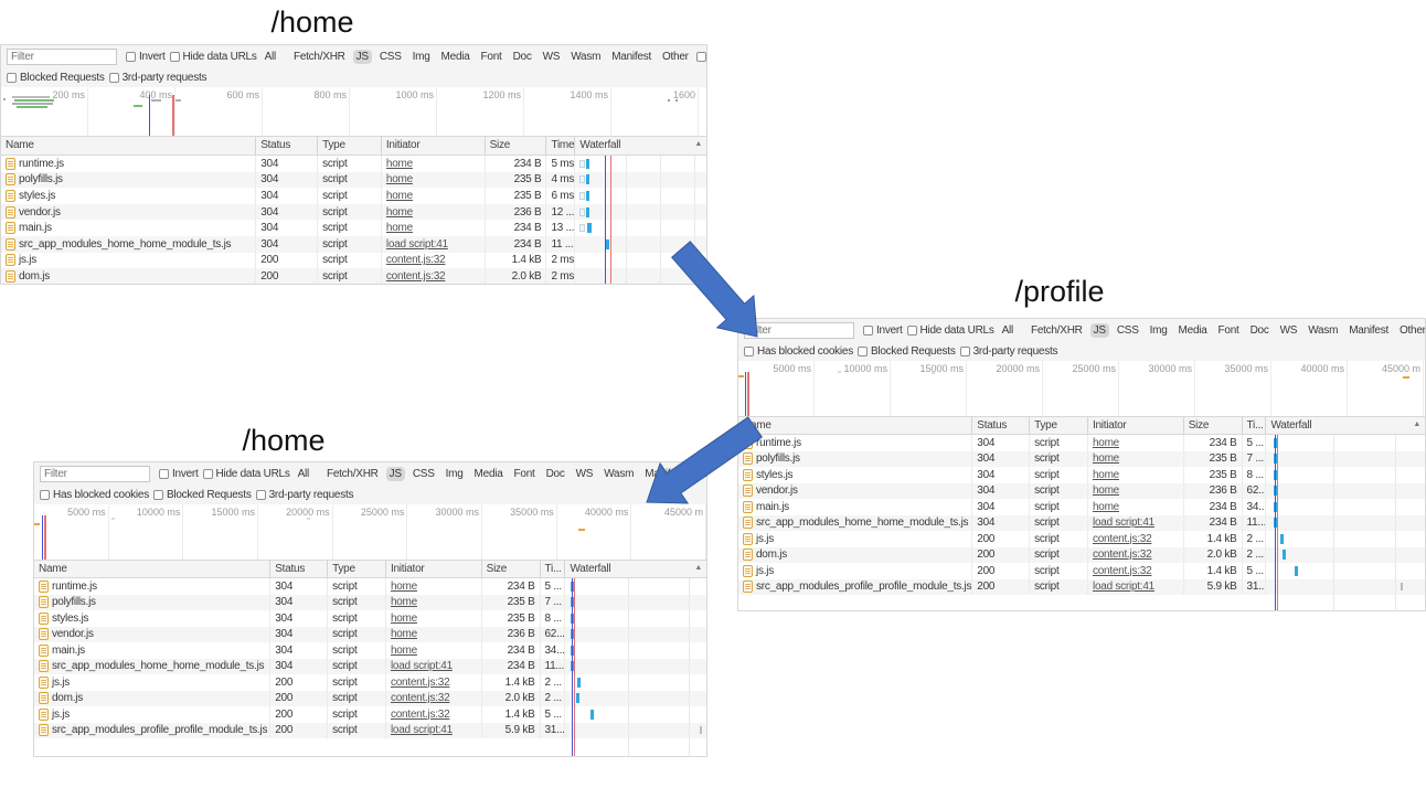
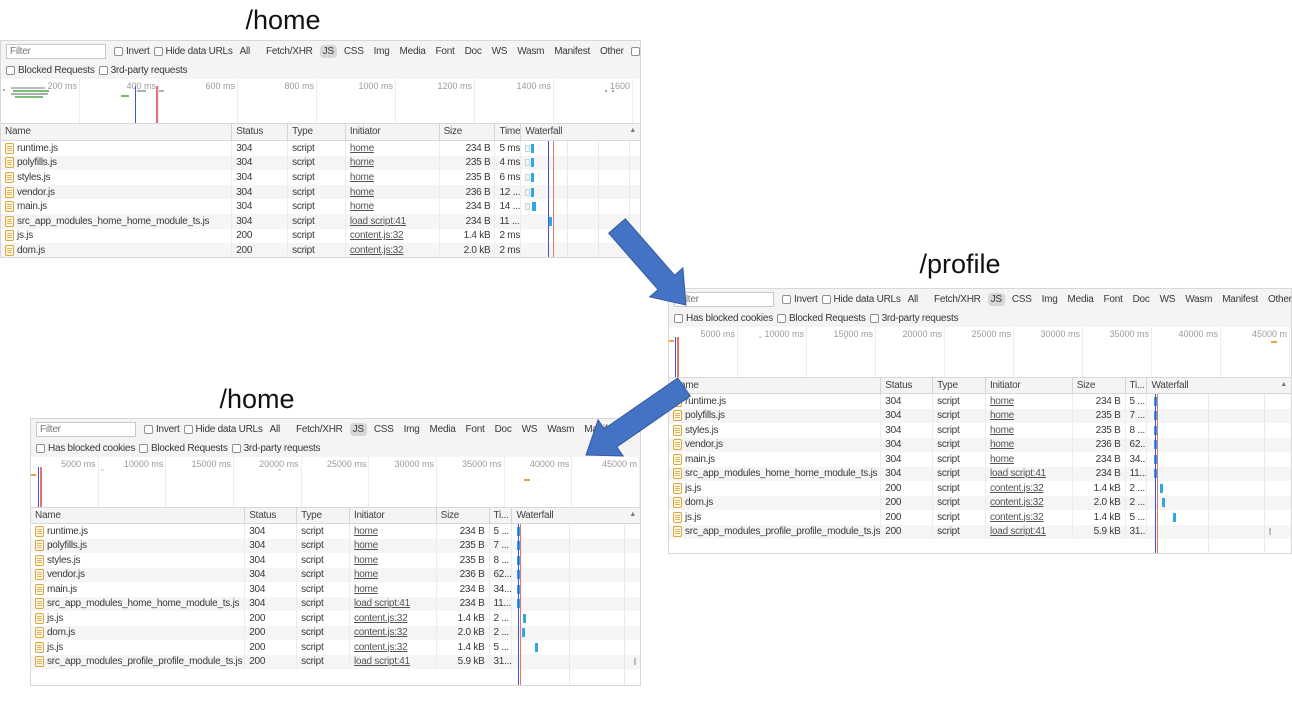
  /home
  /profile
  /home
  Filter
  Invert
  Hide data URLs
  All
  Fetch/XHR
  JS
  CSS
  Img
  Media
  Font
  Doc
  WS
  Wasm
  Manifest
  Other
  Blocked Requests
  3rd-party requests
  200 ms
  400 ms
  600 ms
  800 ms
  1000 ms
  1200 ms
  1400 ms
  1600
  Name
  Status
  Type
  Initiator
  Size
  Time
  Waterfall
  runtime.js
  304
  script
  home
  234 B
  5 ms
  polyfills.js
  304
  script
  home
  235 B
  4 ms
  styles.js
  304
  script
  home
  235 B
  6 ms
  vendor.js
  304
  script
  home
  236 B
  12 ...
  main.js
  304
  script
  home
  234 B
- 13 ...
+ 14 ...
  src_app_modules_home_home_module_ts.js
  304
  script
  load script:41
  234 B
  11 ...
  js.js
  200
  script
  content.js:32
  1.4 kB
  2 ms
  dom.js
  200
  script
  content.js:32
  2.0 kB
  2 ms
  Invert
  Hide data URLs
  All
  Fetch/XHR
  JS
  CSS
  Img
  Media
  Font
  Doc
  WS
  Wasm
  Manifest
  Other
  Has blocked cookies
  Blocked Requests
  3rd-party requests
  5000 ms
  10000 ms
  15000 ms
  20000 ms
  25000 ms
  30000 ms
  35000 ms
  40000 ms
  45000 m
  Status
  Type
  Initiator
  Size
  Ti...
  Waterfall
  runtime.js
  304
  script
  home
  234 B
  5 ...
  polyfills.js
  304
  script
  home
  235 B
  7 ...
  styles.js
  304
  script
  home
  235 B
  8 ...
  vendor.js
  304
  script
  home
  236 B
  62...
  main.js
  304
  script
  home
  234 B
  34...
  src_app_modules_home_home_module_ts.js
  304
  script
  load script:41
  234 B
  11...
  js.js
  200
  script
  content.js:32
  1.4 kB
  2 ...
  dom.js
  200
  script
  content.js:32
  2.0 kB
  2 ...
  js.js
  200
  script
  content.js:32
  1.4 kB
  5 ...
  src_app_modules_profile_profile_module_ts.js
  200
  script
  load script:41
  5.9 kB
  31...
  Filter
  Invert
  Hide data URLs
  All
  Fetch/XHR
  JS
  CSS
  Img
  Media
  Font
  Doc
  WS
  Wasm
  Has blocked cookies
  Blocked Requests
  3rd-party requests
  5000 ms
  10000 ms
  15000 ms
  20000 ms
  25000 ms
  30000 ms
  35000 ms
  40000 ms
  45000 m
  Name
  Status
  Type
  Initiator
  Size
  Ti...
  Waterfall
  runtime.js
  304
  script
  home
  234 B
  5 ...
  polyfills.js
  304
  script
  home
  235 B
  7 ...
  styles.js
  304
  script
  home
  235 B
  8 ...
  vendor.js
  304
  script
  home
  236 B
  62...
  main.js
  304
  script
  home
  234 B
  34...
  src_app_modules_home_home_module_ts.js
  304
  script
  load script:41
  234 B
  11...
  js.js
  200
  script
  content.js:32
  1.4 kB
  2 ...
  dom.js
  200
  script
  content.js:32
  2.0 kB
  2 ...
  js.js
  200
  script
  content.js:32
  1.4 kB
  5 ...
  src_app_modules_profile_profile_module_ts.js
  200
  script
  load script:41
  5.9 kB
  31...
